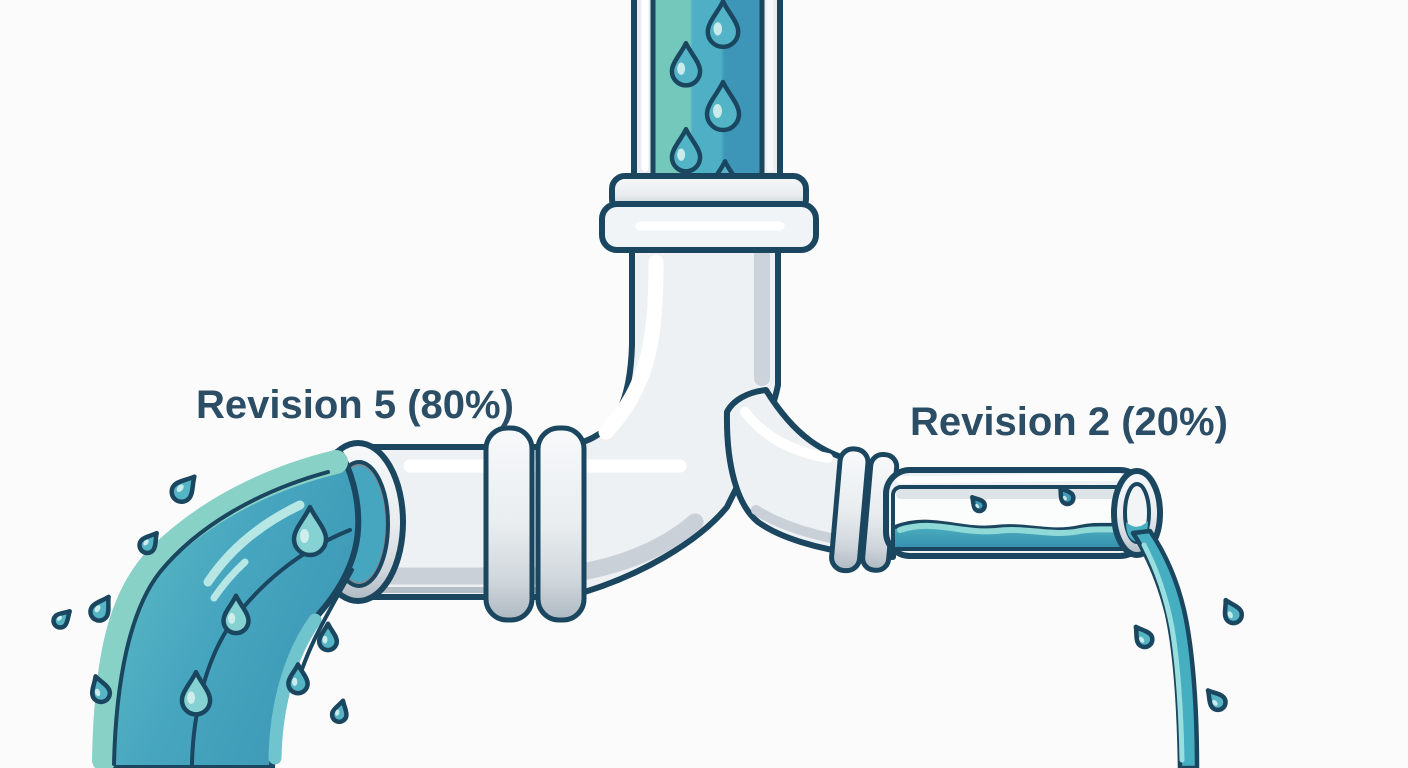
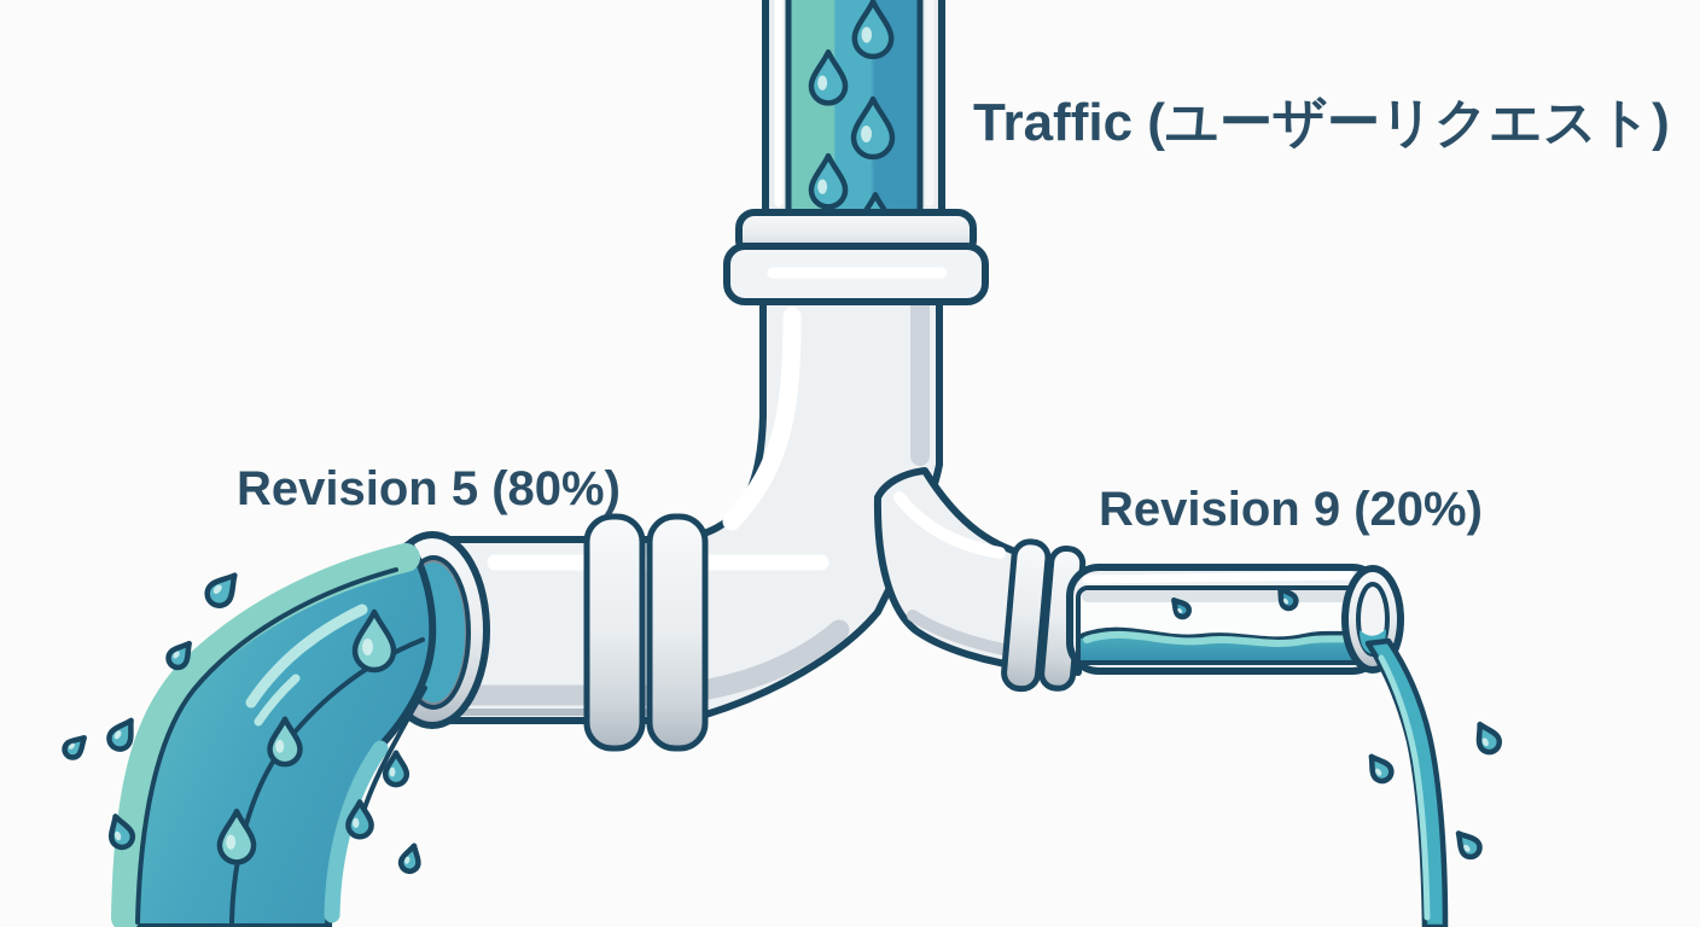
+ Traffic (ユーザーリクエスト)
  Revision 5 (80%)
- Revision 2 (20%)
+ Revision 9 (20%)
